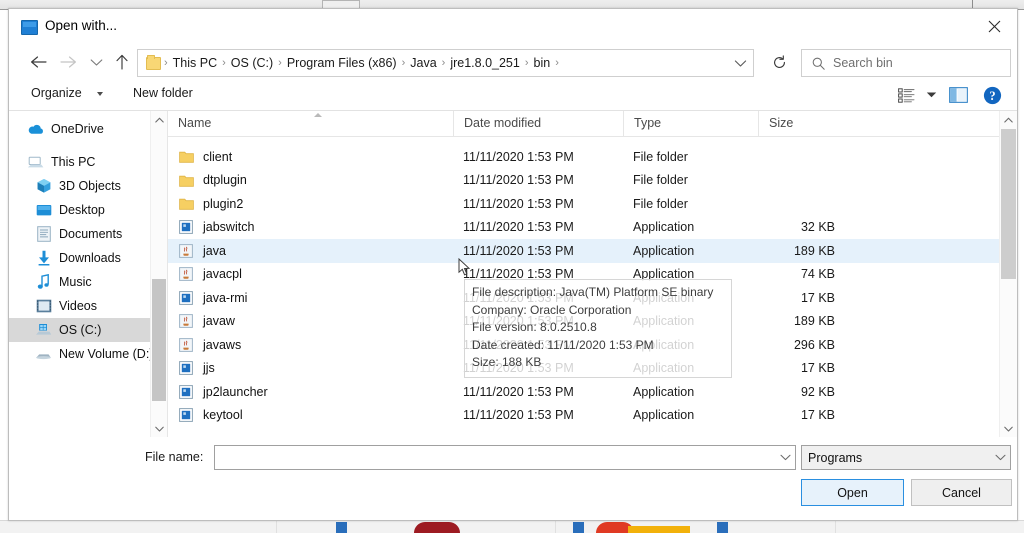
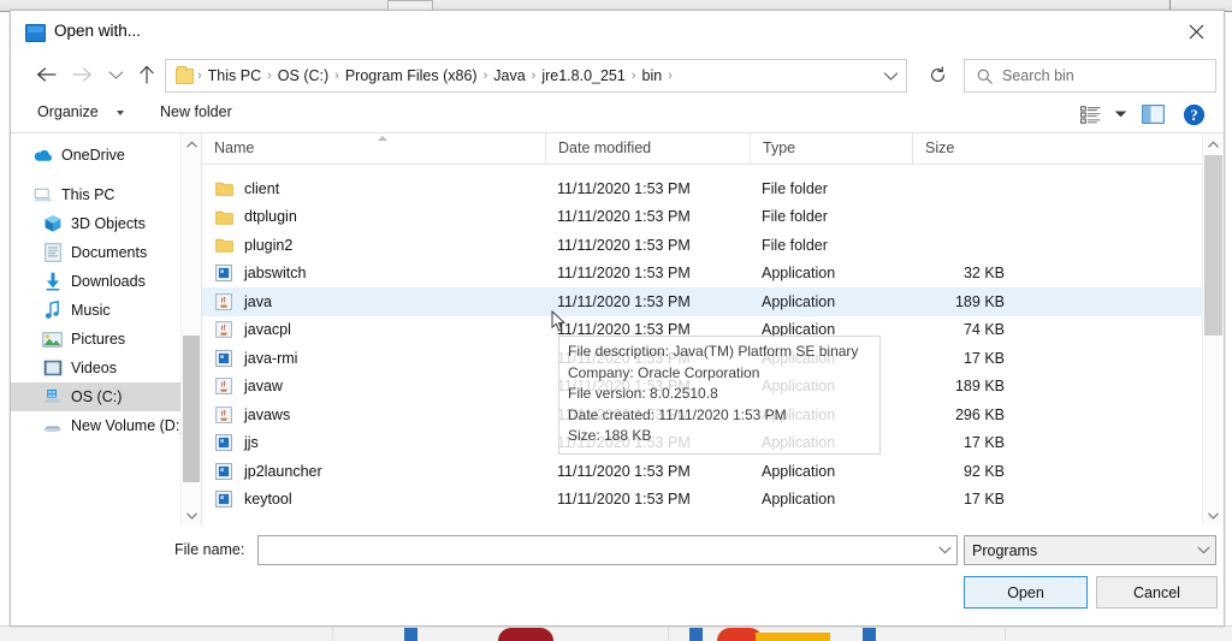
  Open with...
  ›
  This PC
  ›
  OS (C:)
  ›
  Program Files (x86)
  ›
  Java
  ›
  jre1.8.0_251
  ›
  bin
  ›
  Search bin
  Organize
  New folder
  ?
  OneDrive
  This PC
  3D Objects
- Desktop
  Documents
  Downloads
  Music
+ Pictures
  Videos
  OS (C:)
  New Volume (D:
  Name
  Date modified
  Type
  Size
  client
  11/11/2020 1:53 PM
  File folder
  dtplugin
  11/11/2020 1:53 PM
  File folder
  plugin2
  11/11/2020 1:53 PM
  File folder
  jabswitch
  11/11/2020 1:53 PM
  Application
  32 KB
  java
  11/11/2020 1:53 PM
  Application
  189 KB
  javacpl
  1/11/2020 1:53 PM
  Application
  74 KB
  java-rmi
  11/11/2020 1:53 PM
  Application
  17 KB
  javaw
  11/11/2020 1:53 PM
  Application
  189 KB
  javaws
  11/11/2020 1:53 PM
  Application
  296 KB
  jjs
  11/11/2020 1:53 PM
  Application
  17 KB
  jp2launcher
  11/11/2020 1:53 PM
  Application
  92 KB
  keytool
  11/11/2020 1:53 PM
  Application
  17 KB
  File name:
  Programs
  Open
  Cancel
  File description: Java(TM) Platform SE binary
  Company: Oracle Corporation
  File version: 8.0.2510.8
  Date created: 11/11/2020 1:53 PM
  Size: 188 KB
